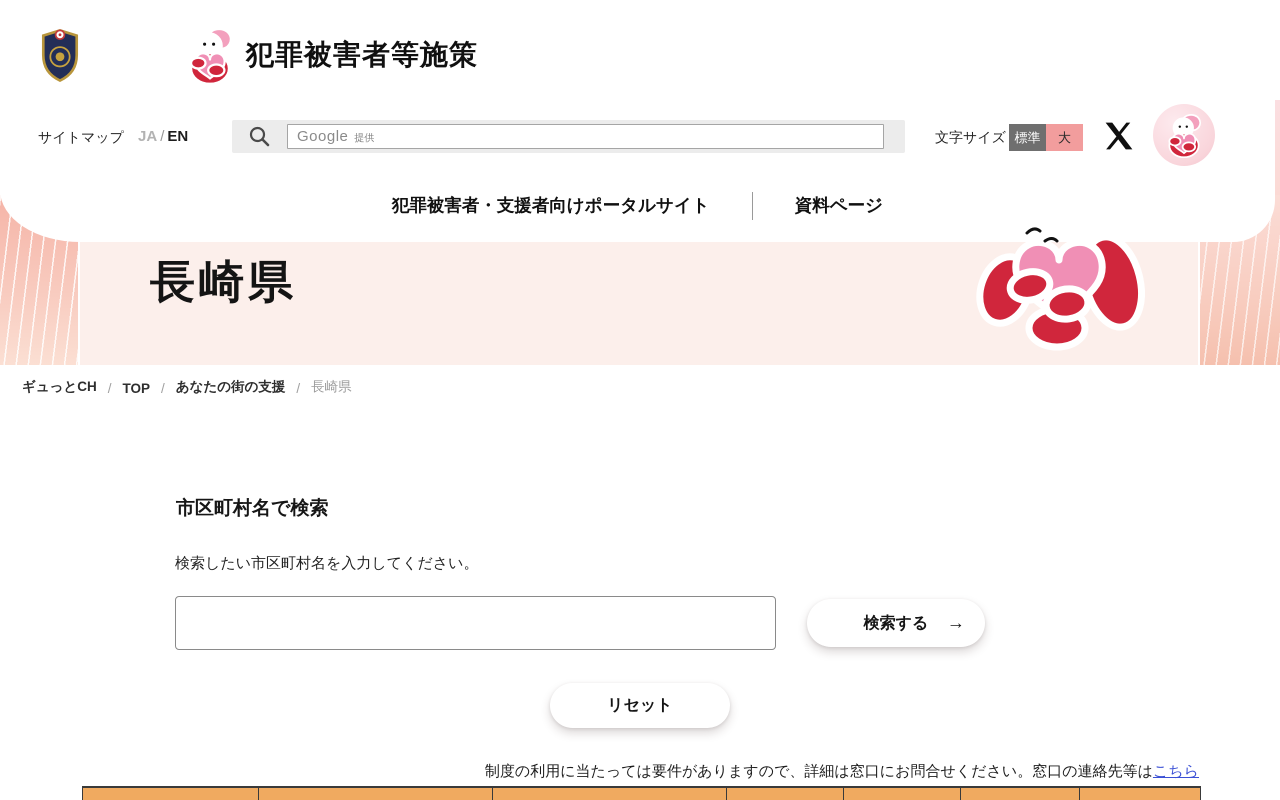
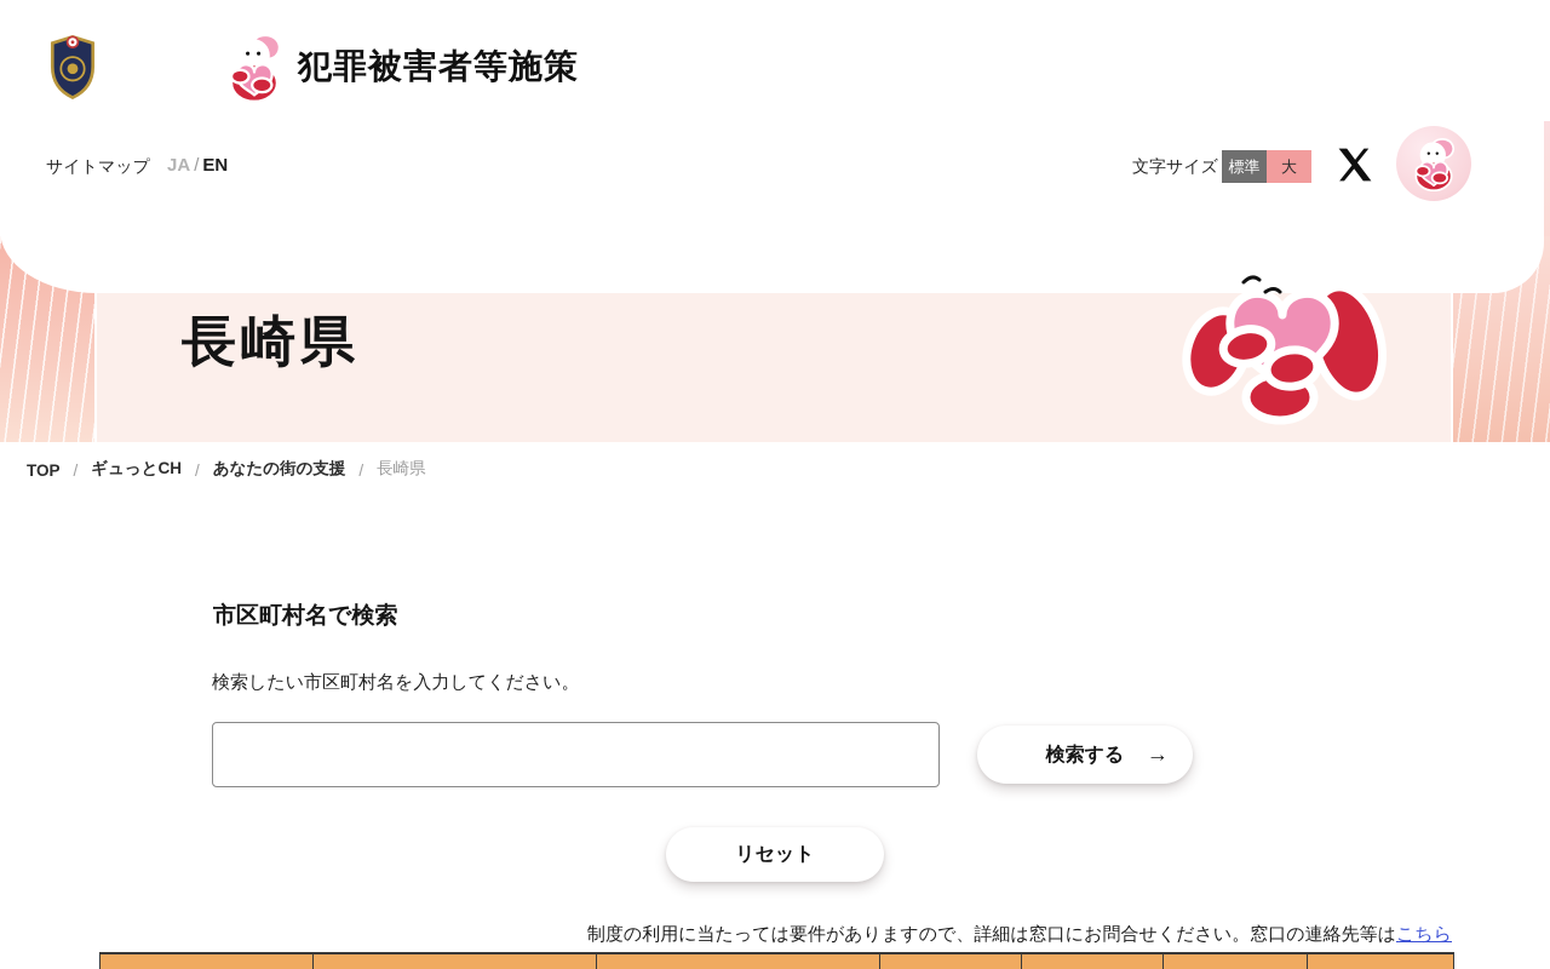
  長崎県
  犯罪被害者等施策
  サイトマップ
  JA / EN
- Google 提供
  文字サイズ
  標準
  大
- 犯罪被害者・支援者向けポータルサイト
- 資料ページ
- ギュっとCH
+ TOP
  /
- TOP
+ ギュっとCH
  /
  あなたの街の支援
  /
  長崎県
  市区町村名で検索
  検索したい市区町村名を入力してください。
  検索する
  →
  リセット
  制度の利用に当たっては要件がありますので、詳細は窓口にお問合せください。窓口の連絡先等はこちら
